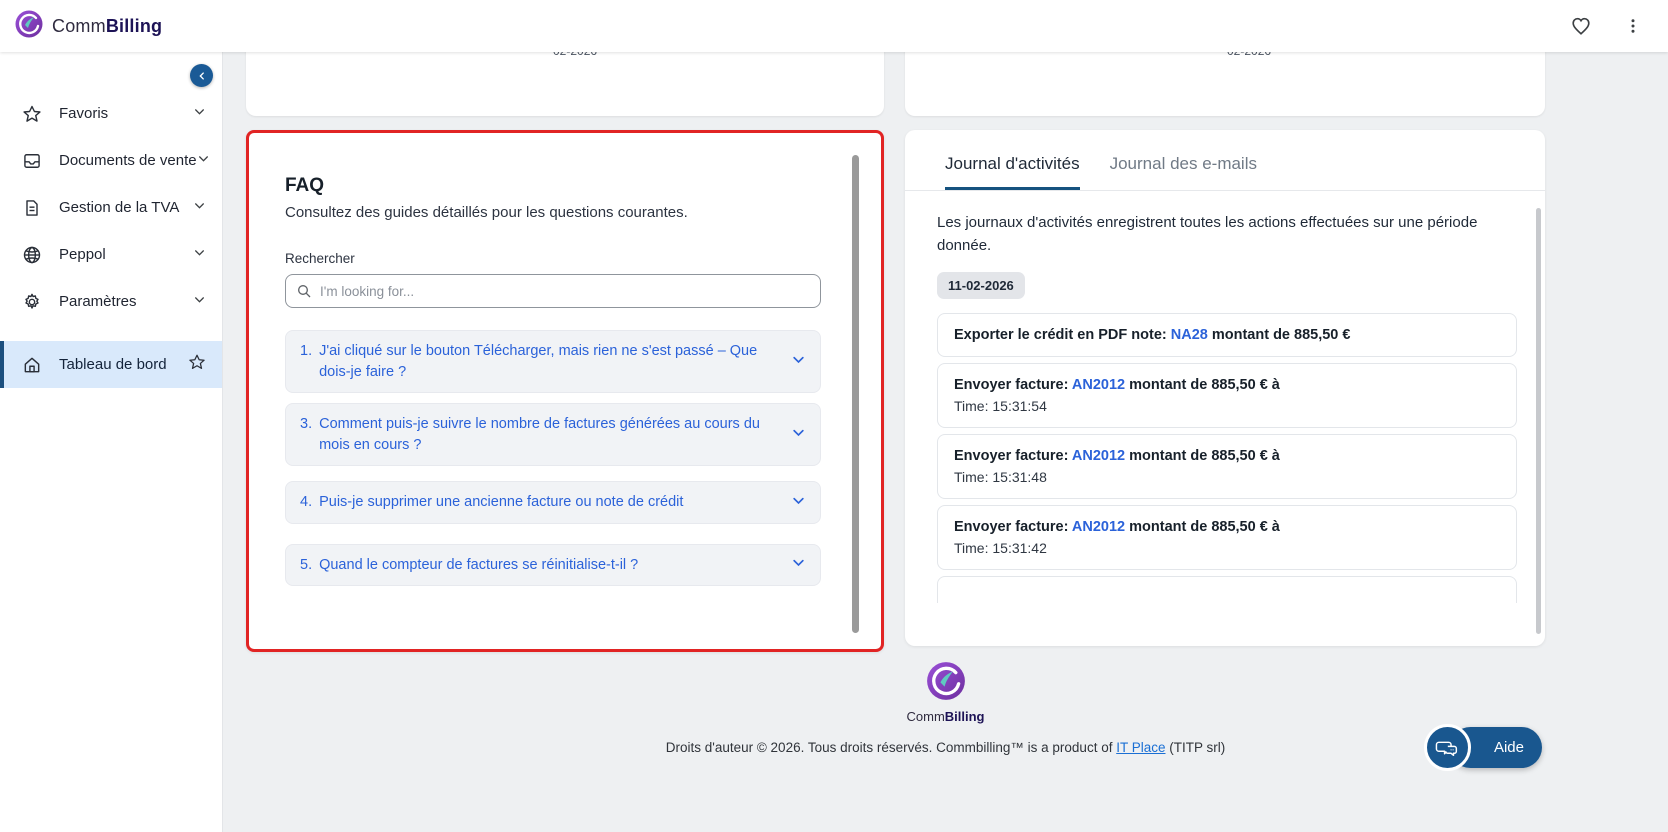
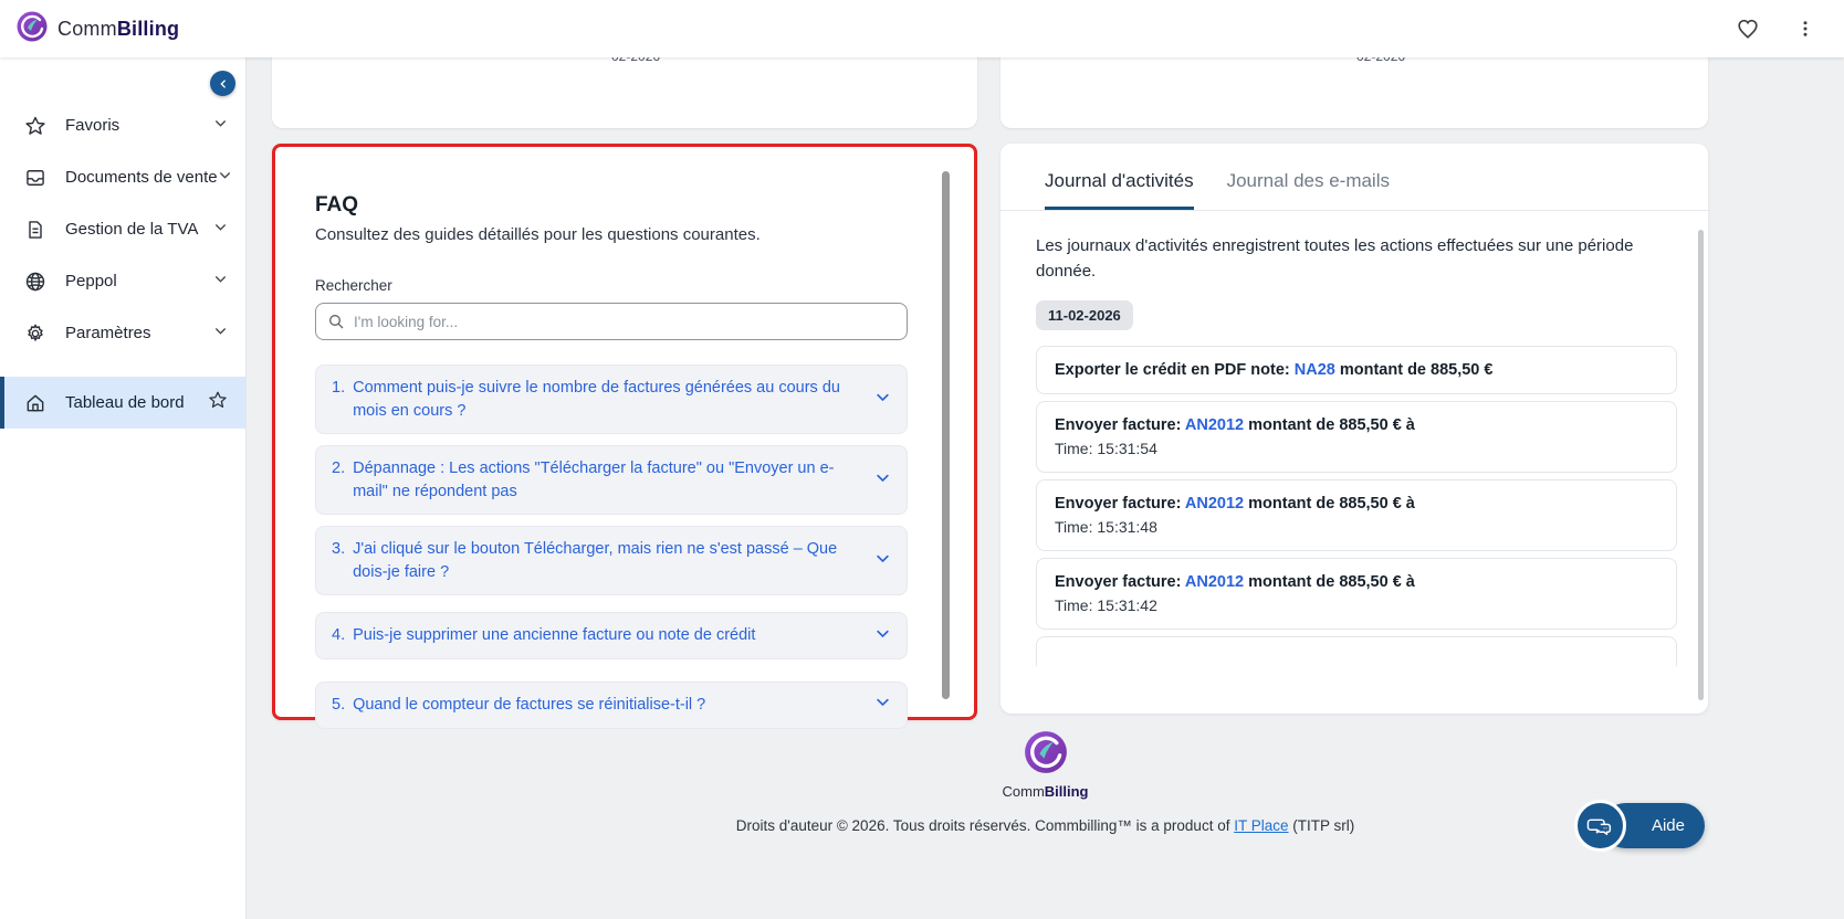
  CommBilling
  Favoris
  Documents de vente
  Gestion de la TVA
  Peppol
  Paramètres
  Tableau de bord
  FAQ
  Consultez des guides détaillés pour les questions courantes.
  Rechercher
  I'm looking for...
  1.
- J'ai cliqué sur le bouton Télécharger, mais rien ne s'est passé – Que dois-je faire ?
+ Comment puis-je suivre le nombre de factures générées au cours du mois en cours ?
+ 2.
+ Dépannage : Les actions "Télécharger la facture" ou "Envoyer un e-mail" ne répondent pas
  3.
- Comment puis-je suivre le nombre de factures générées au cours du mois en cours ?
+ J'ai cliqué sur le bouton Télécharger, mais rien ne s'est passé – Que dois-je faire ?
  4.
  Puis-je supprimer une ancienne facture ou note de crédit
  5.
  Quand le compteur de factures se réinitialise-t-il ?
  Journal d'activités
  Journal des e-mails
  Les journaux d'activités enregistrent toutes les actions effectuées sur une période donnée.
  11-02-2026
  Exporter le crédit en PDF note: NA28 montant de 885,50 €
  Envoyer facture: AN2012 montant de 885,50 € à
  Time: 15:31:54
  Envoyer facture: AN2012 montant de 885,50 € à
  Time: 15:31:48
  Envoyer facture: AN2012 montant de 885,50 € à
  Time: 15:31:42
  CommBilling
  Droits d'auteur © 2026. Tous droits réservés. Commbilling™ is a product of IT Place (TITP srl)
  Aide
